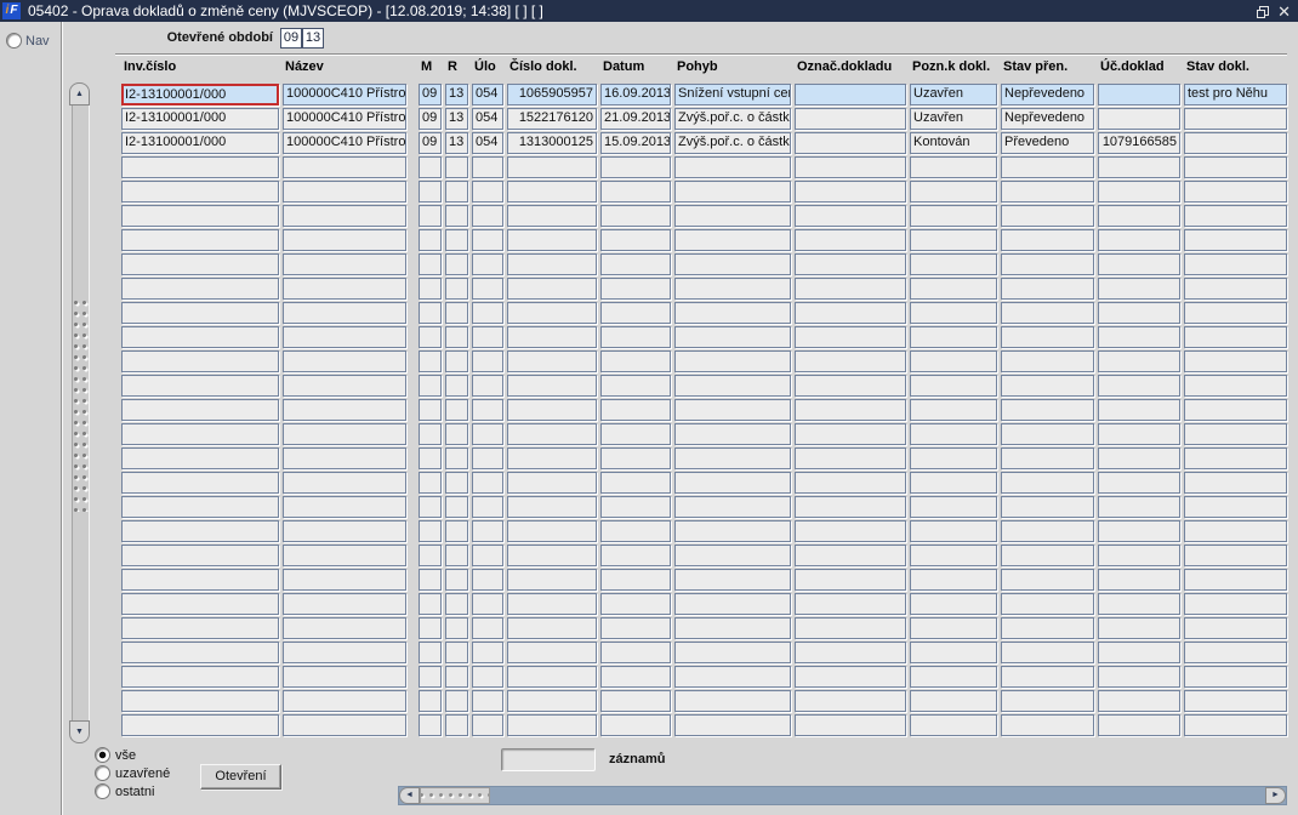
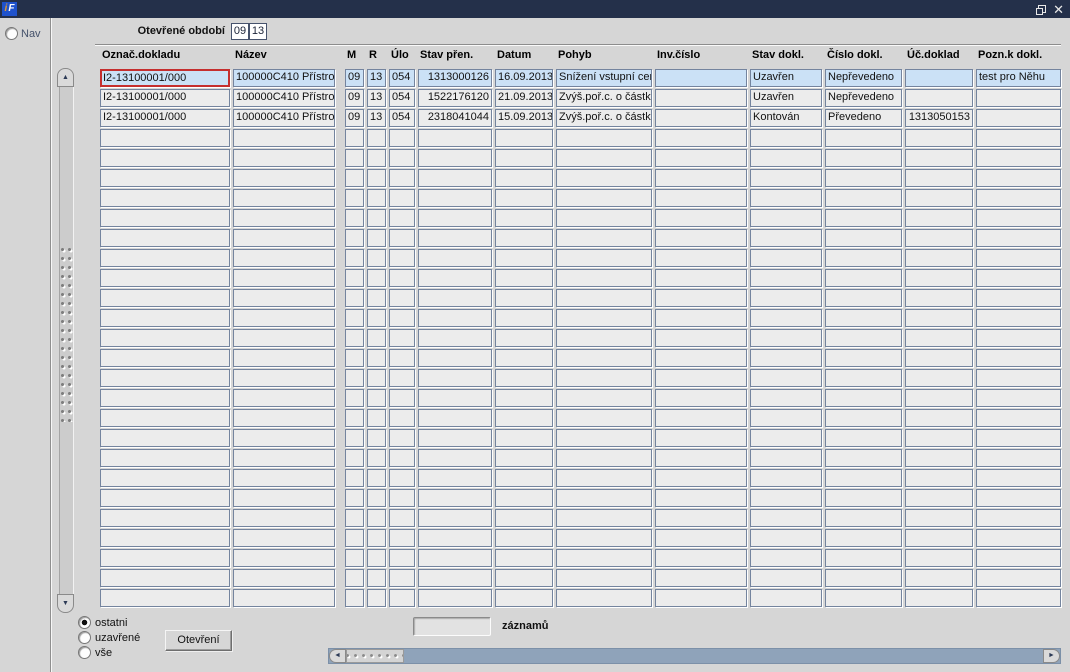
  i
  F
- 05402 - Oprava dokladů o změně ceny (MJVSCEOP) - [12.08.2019; 14:38] [ ] [ ]
  ✕
  Nav
  Otevřené období
  09
  13
- Inv.číslo
+ Označ.dokladu
  Název
  M
  R
  Úlo
- Číslo dokl.
+ Stav přen.
  Datum
  Pohyb
- Označ.dokladu
+ Inv.číslo
- Pozn.k dokl.
+ Stav dokl.
- Stav přen.
+ Číslo dokl.
  Úč.doklad
- Stav dokl.
+ Pozn.k dokl.
  I2-13100001/000
  100000C410 Přístro
  09
  13
  054
- 1065905957
+ 1313000126
  16.09.2013
  Snížení vstupní ce
  Uzavřen
  Nepřevedeno
  test pro Něhu
  I2-13100001/000
  100000C410 Přístro
  09
  13
  054
  1522176120
  21.09.2013
  Zvýš.poř.c. o částk
  Uzavřen
  Nepřevedeno
  I2-13100001/000
  100000C410 Přístro
  09
  13
  054
- 1313000125
+ 2318041044
  15.09.2013
  Zvýš.poř.c. o částk
  Kontován
  Převedeno
- 1079166585
+ 1313050153
- vše
+ ostatni
  uzavřené
- ostatni
+ vše
  Otevření
  záznamů
